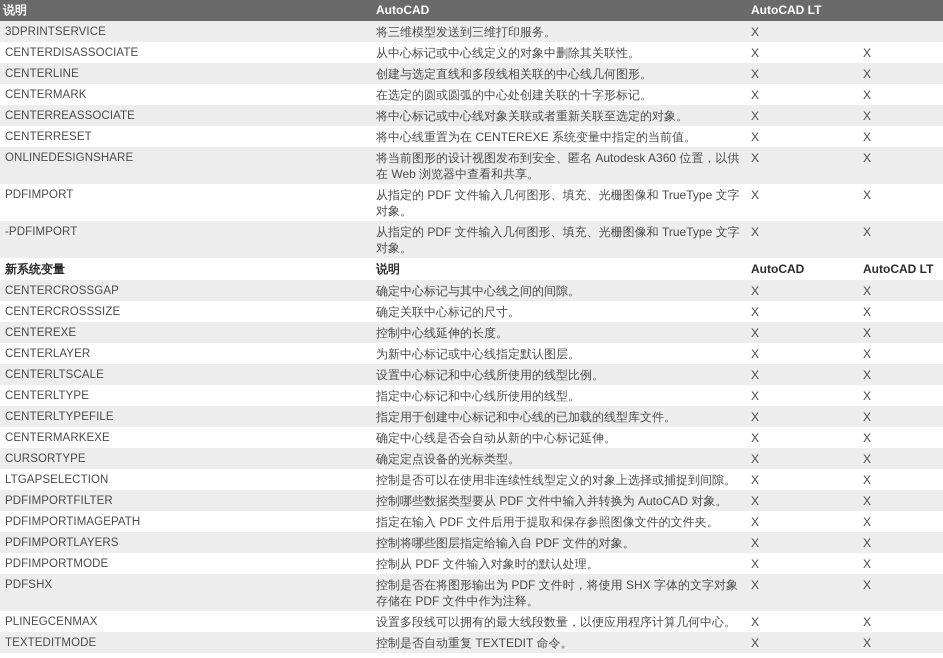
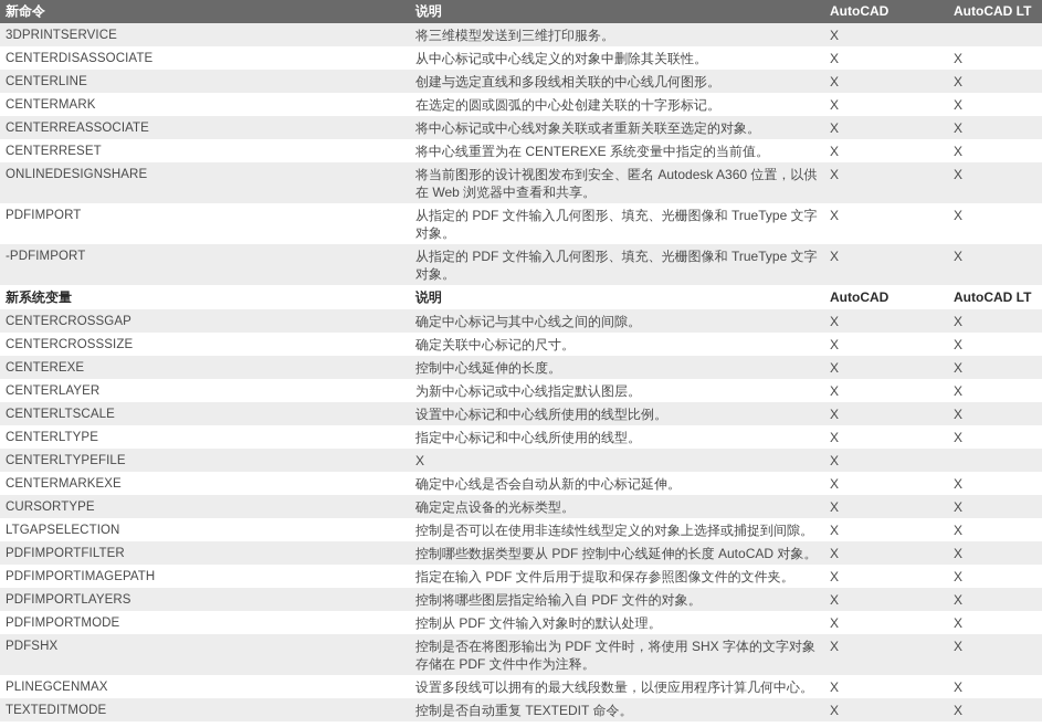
+ 新命令
  说明
  AutoCAD
  AutoCAD LT
  3DPRINTSERVICE
  将三维模型发送到三维打印服务。
  X
  CENTERDISASSOCIATE
  从中心标记或中心线定义的对象中删除其关联性。
  X
  X
  CENTERLINE
  创建与选定直线和多段线相关联的中心线几何图形。
  X
  X
  CENTERMARK
  在选定的圆或圆弧的中心处创建关联的十字形标记。
  X
  X
  CENTERREASSOCIATE
  将中心标记或中心线对象关联或者重新关联至选定的对象。
  X
  X
  CENTERRESET
  将中心线重置为在 CENTEREXE 系统变量中指定的当前值。
  X
  X
  ONLINEDESIGNSHARE
  将当前图形的设计视图发布到安全、匿名 Autodesk A360 位置，以供在 Web 浏览器中查看和共享。
  X
  X
  PDFIMPORT
  从指定的 PDF 文件输入几何图形、填充、光栅图像和 TrueType 文字对象。
  X
  X
  -PDFIMPORT
  从指定的 PDF 文件输入几何图形、填充、光栅图像和 TrueType 文字对象。
  X
  X
  新系统变量
  说明
  AutoCAD
  AutoCAD LT
  CENTERCROSSGAP
  确定中心标记与其中心线之间的间隙。
  X
  X
  CENTERCROSSSIZE
  确定关联中心标记的尺寸。
  X
  X
  CENTEREXE
  控制中心线延伸的长度。
  X
  X
  CENTERLAYER
  为新中心标记或中心线指定默认图层。
  X
  X
  CENTERLTSCALE
  设置中心标记和中心线所使用的线型比例。
  X
  X
  CENTERLTYPE
  指定中心标记和中心线所使用的线型。
  X
  X
  CENTERLTYPEFILE
- 指定用于创建中心标记和中心线的已加载的线型库文件。
  X
  X
  CENTERMARKEXE
  确定中心线是否会自动从新的中心标记延伸。
  X
  X
  CURSORTYPE
  确定定点设备的光标类型。
  X
  X
  LTGAPSELECTION
  控制是否可以在使用非连续性线型定义的对象上选择或捕捉到间隙。
  X
  X
  PDFIMPORTFILTER
- 控制哪些数据类型要从 PDF 文件中输入并转换为 AutoCAD 对象。
+ 控制哪些数据类型要从 PDF 控制中心线延伸的长度 AutoCAD 对象。
  X
  X
  PDFIMPORTIMAGEPATH
  指定在输入 PDF 文件后用于提取和保存参照图像文件的文件夹。
  X
  X
  PDFIMPORTLAYERS
  控制将哪些图层指定给输入自 PDF 文件的对象。
  X
  X
  PDFIMPORTMODE
  控制从 PDF 文件输入对象时的默认处理。
  X
  X
  PDFSHX
  控制是否在将图形输出为 PDF 文件时，将使用 SHX 字体的文字对象存储在 PDF 文件中作为注释。
  X
  X
  PLINEGCENMAX
  设置多段线可以拥有的最大线段数量，以便应用程序计算几何中心。
  X
  X
  TEXTEDITMODE
  控制是否自动重复 TEXTEDIT 命令。
  X
  X
